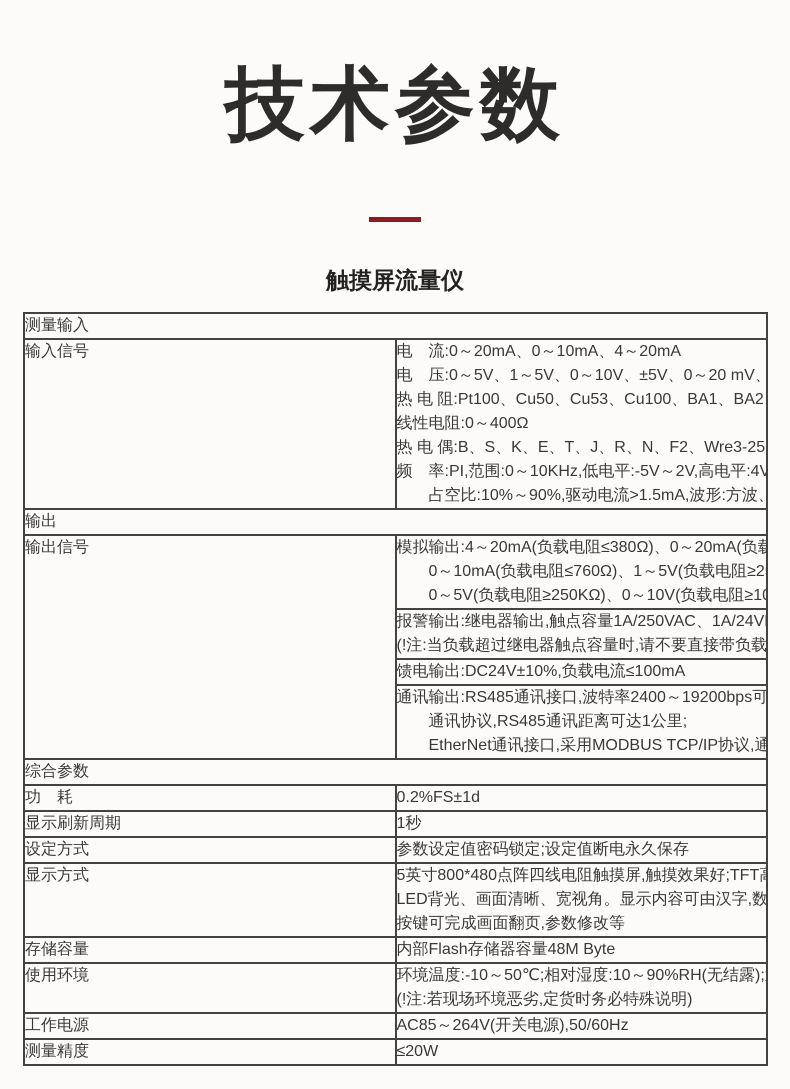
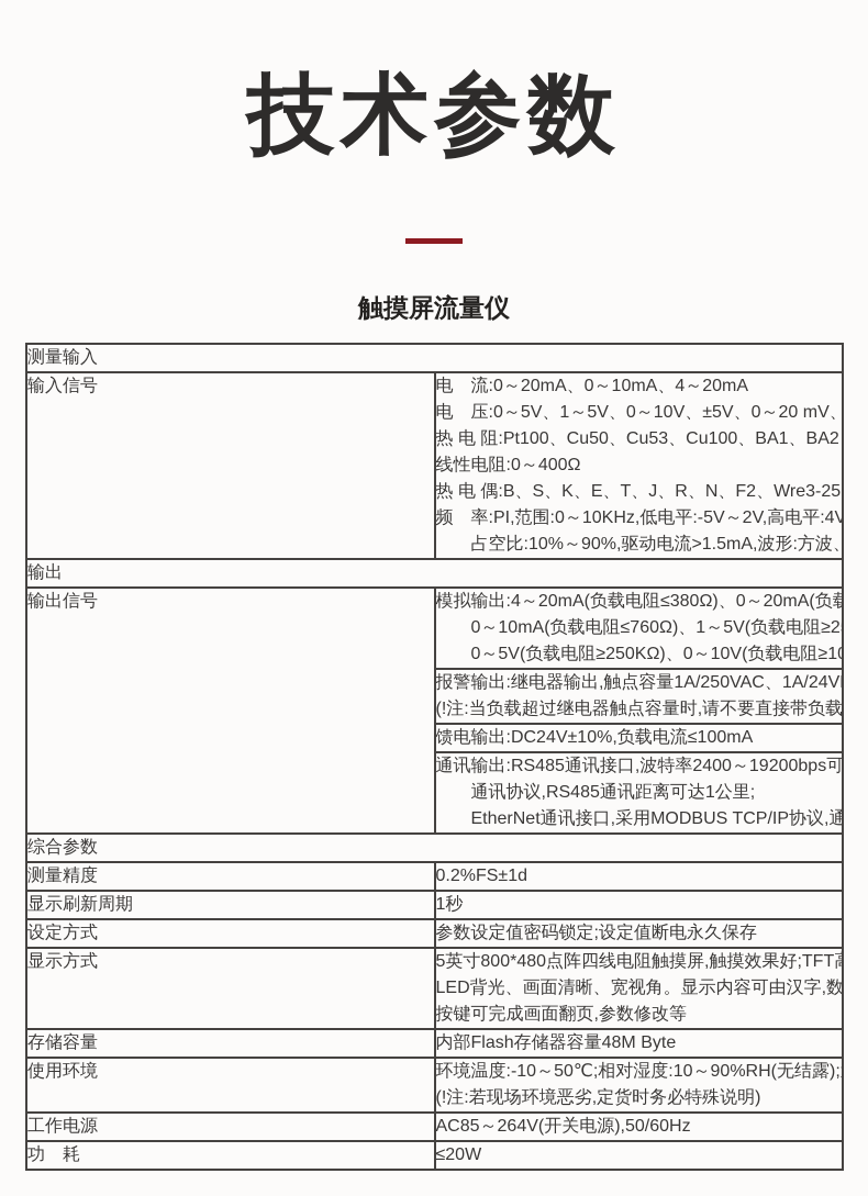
  技术参数
  触摸屏流量仪
  测量输入
  输入信号	电 流:0～20mA、0～10mA、4～20mA电 压:0～5V、1～5V、0～10V、±5V、0～20 mV、热 电 阻:Pt100、Cu50、Cu53、Cu100、BA1、BA2线性电阻:0～400Ω热 电 偶:B、S、K、E、T、J、R、N、F2、Wre3-25频 率:PI,范围:0～10KHz,低电平:-5V～2V,高电平:4V 占空比:10%～90%,驱动电流>1.5mA,波形:方波、
  输出
  输出信号	模拟输出:4～20mA(负载电阻≤380Ω)、0～20mA(负载 0～10mA(负载电阻≤760Ω)、1～5V(负载电阻≥2 0～5V(负载电阻≥250KΩ)、0～10V(负载电阻≥1
  报警输出:继电器输出,触点容量1A/250VAC、1A/24V(!注:当负载超过继电器触点容量时,请不要直接带负载
  馈电输出:DC24V±10%,负载电流≤100mA
  通讯输出:RS485通讯接口,波特率2400～19200bps可 通讯协议,RS485通讯距离可达1公里; EtherNet通讯接口,采用MODBUS TCP/IP协议,通
  综合参数
- 功 耗	0.2%FS±1d
+ 测量精度	0.2%FS±1d
  显示刷新周期	1秒
  设定方式	参数设定值密码锁定;设定值断电永久保存
  显示方式	5英寸800*480点阵四线电阻触摸屏,触摸效果好;TFTLED背光、画面清晰、宽视角。显示内容可由汉字,数按键可完成画面翻页,参数修改等
  存储容量	内部Flash存储器容量48M Byte
  使用环境	环境温度:-10～50℃;相对湿度:10～90%RH(无结露);(!注:若现场环境恶劣,定货时务必特殊说明)
  工作电源	AC85～264V(开关电源),50/60Hz
- 测量精度	≤20W
+ 功 耗	≤20W
